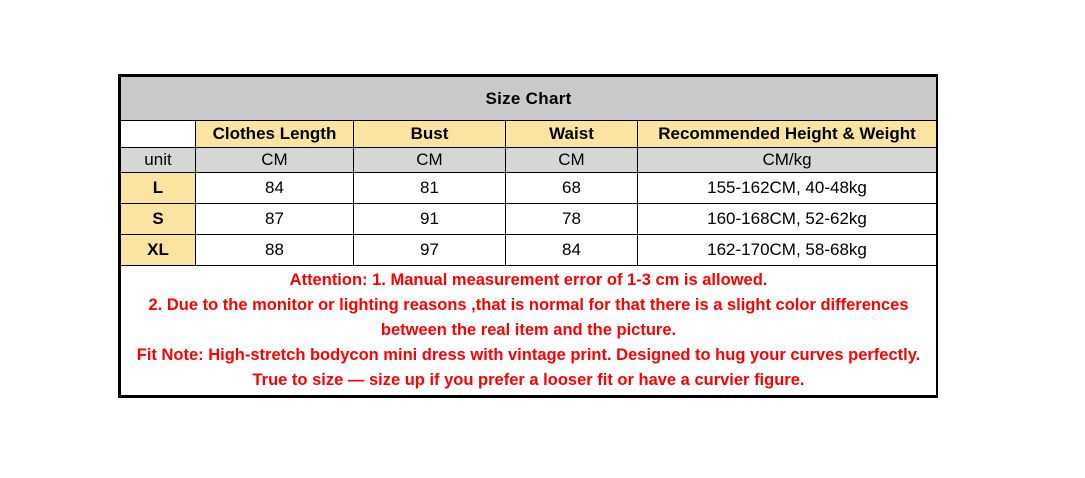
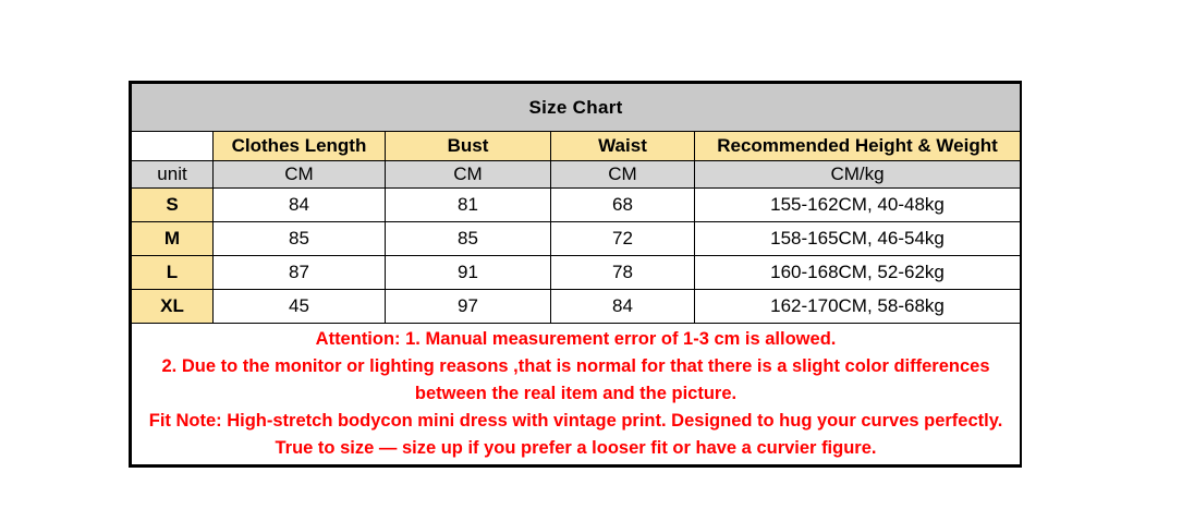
  Size Chart
  	Clothes Length	Bust	Waist	Recommended Height & Weight
  unit	CM	CM	CM	CM/kg
- L	84	81	68	155-162CM, 40-48kg
+ S	84	81	68	155-162CM, 40-48kg
+ M	85	85	72	158-165CM, 46-54kg
- S	87	91	78	160-168CM, 52-62kg
+ L	87	91	78	160-168CM, 52-62kg
- XL	88	97	84	162-170CM, 58-68kg
+ XL	45	97	84	162-170CM, 58-68kg
  Attention: 1. Manual measurement error of 1-3 cm is allowed. 2. Due to the monitor or lighting reasons ,that is normal for that there is a slight color differences between the real item and the picture. Fit Note: High-stretch bodycon mini dress with vintage print. Designed to hug your curves perfectly. True to size — size up if you prefer a looser fit or have a curvier figure.
